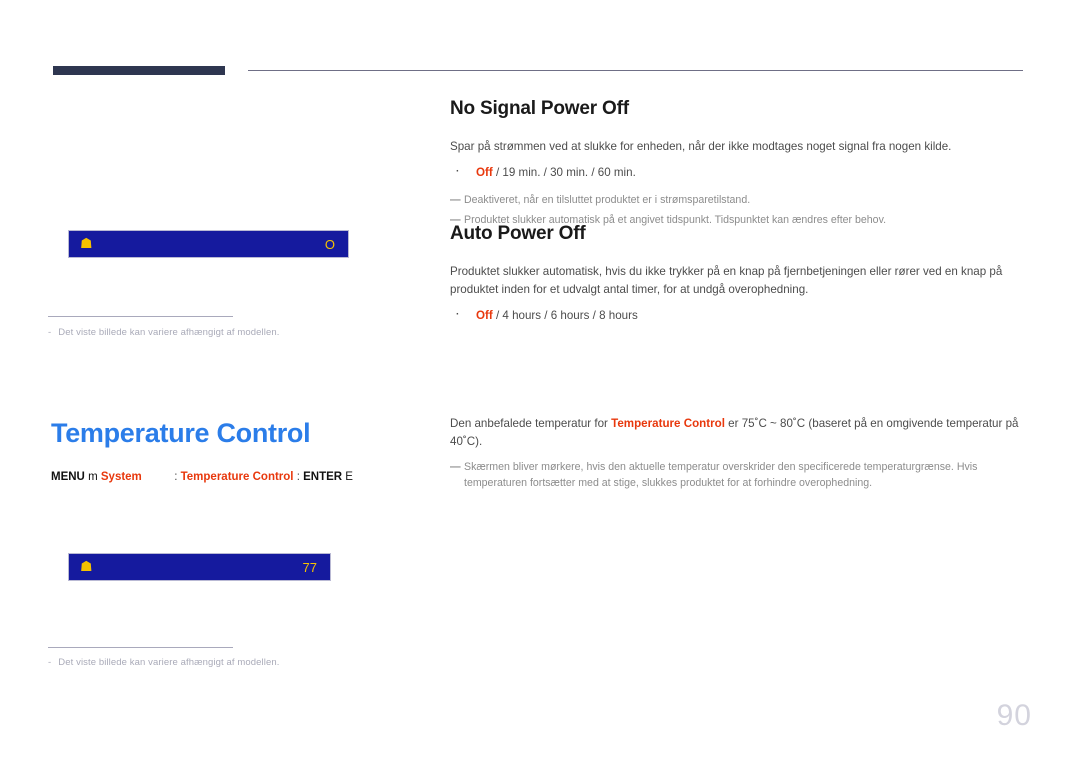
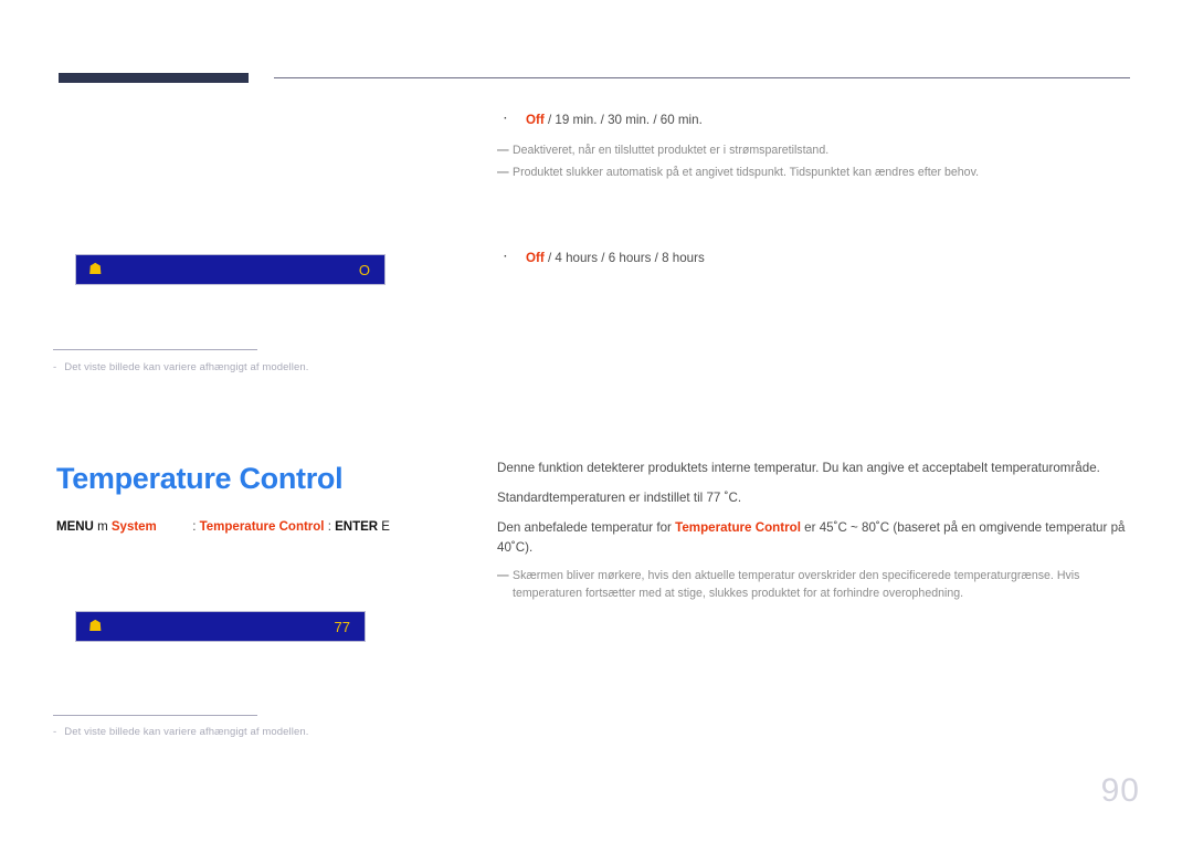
  ☗
  O
  - Det viste billede kan variere afhængigt af modellen.
  Temperature Control
  MENU m System : Temperature Control : ENTER E
  ☗
  77
  - Det viste billede kan variere afhængigt af modellen.
- No Signal Power Off
- Spar på strømmen ved at slukke for enheden, når der ikke modtages noget signal fra nogen kilde.
  ·
  Off / 19 min. / 30 min. / 60 min.
  —
  Deaktiveret, når en tilsluttet produktet er i strømsparetilstand.
  —
  Produktet slukker automatisk på et angivet tidspunkt. Tidspunktet kan ændres efter behov.
- Auto Power Off
- Produktet slukker automatisk, hvis du ikke trykker på en knap på fjernbetjeningen eller rører ved en knap på produktet inden for et udvalgt antal timer, for at undgå overophedning.
  ·
  Off / 4 hours / 6 hours / 8 hours
+ Denne funktion detekterer produktets interne temperatur. Du kan angive et acceptabelt temperaturområde.
+ Standardtemperaturen er indstillet til 77 ˚C.
- Den anbefalede temperatur for Temperature Control er 75˚C ~ 80˚C (baseret på en omgivende temperatur på 40˚C).
+ Den anbefalede temperatur for Temperature Control er 45˚C ~ 80˚C (baseret på en omgivende temperatur på 40˚C).
  —
  Skærmen bliver mørkere, hvis den aktuelle temperatur overskrider den specificerede temperaturgrænse. Hvis temperaturen fortsætter med at stige, slukkes produktet for at forhindre overophedning.
  90
